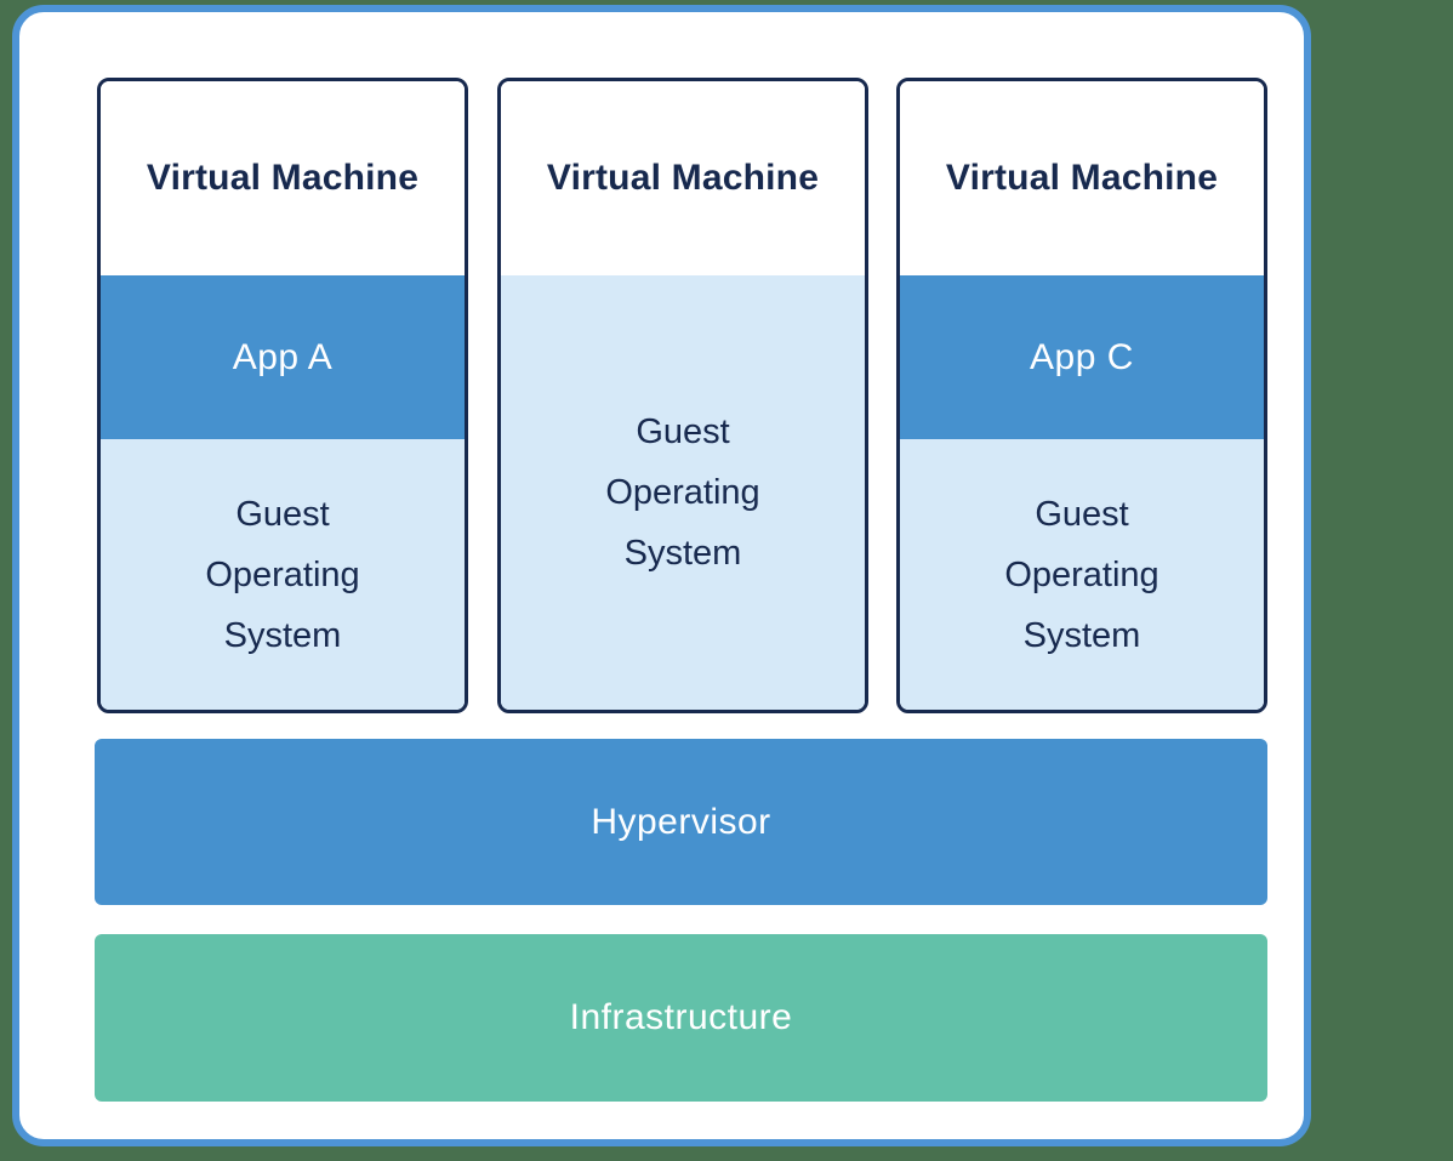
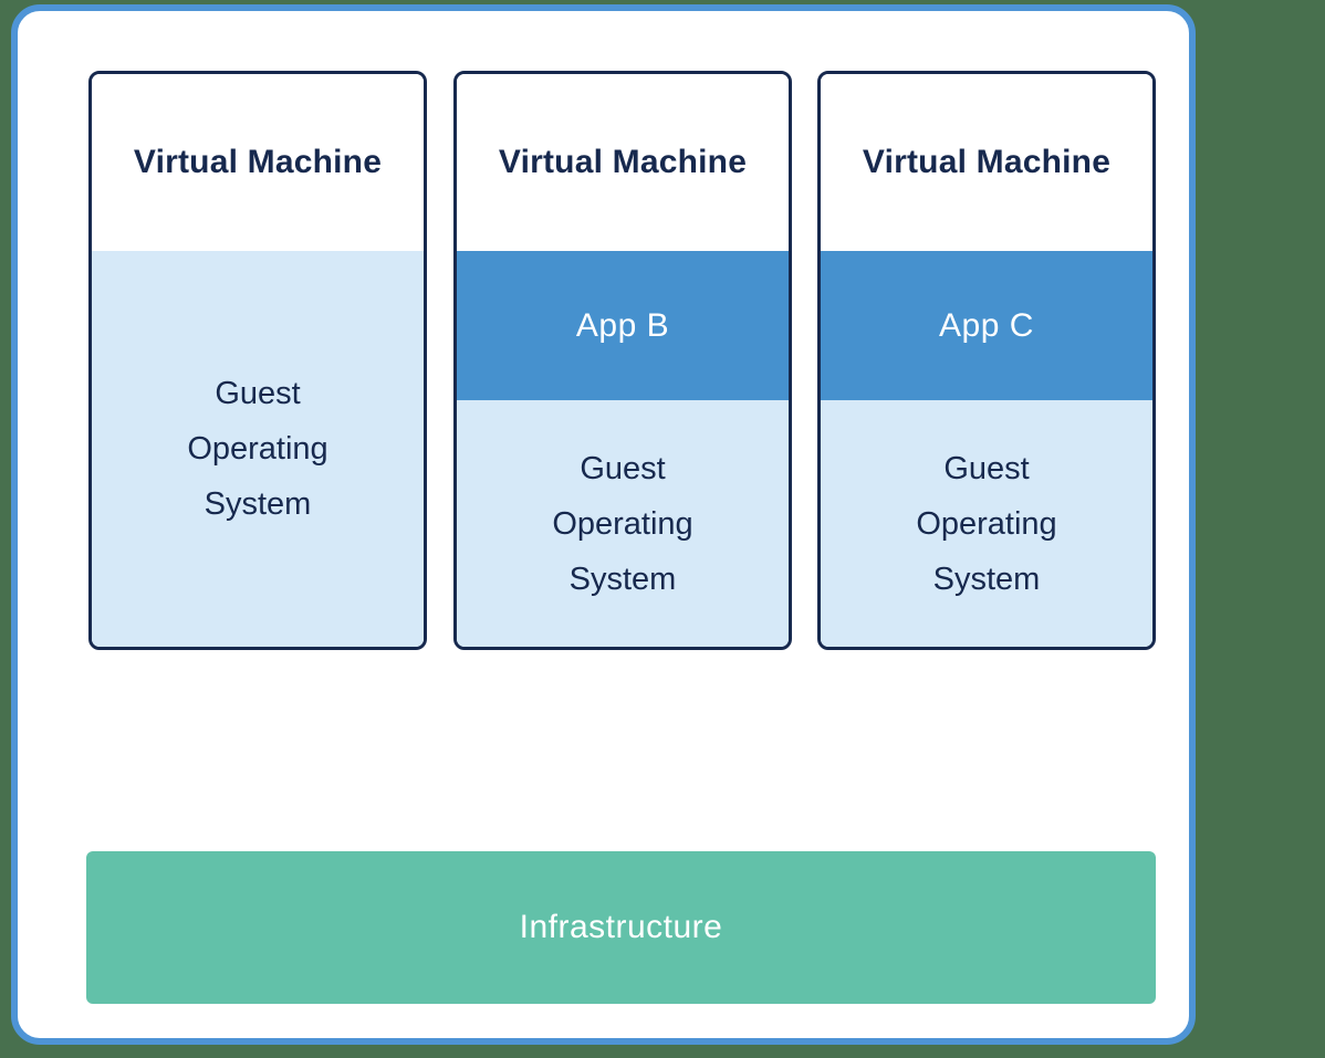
  Virtual Machine
- App A
  Guest Operating System
  Virtual Machine
+ App B
  Guest Operating System
  Virtual Machine
  App C
  Guest Operating System
- Hypervisor
  Infrastructure
